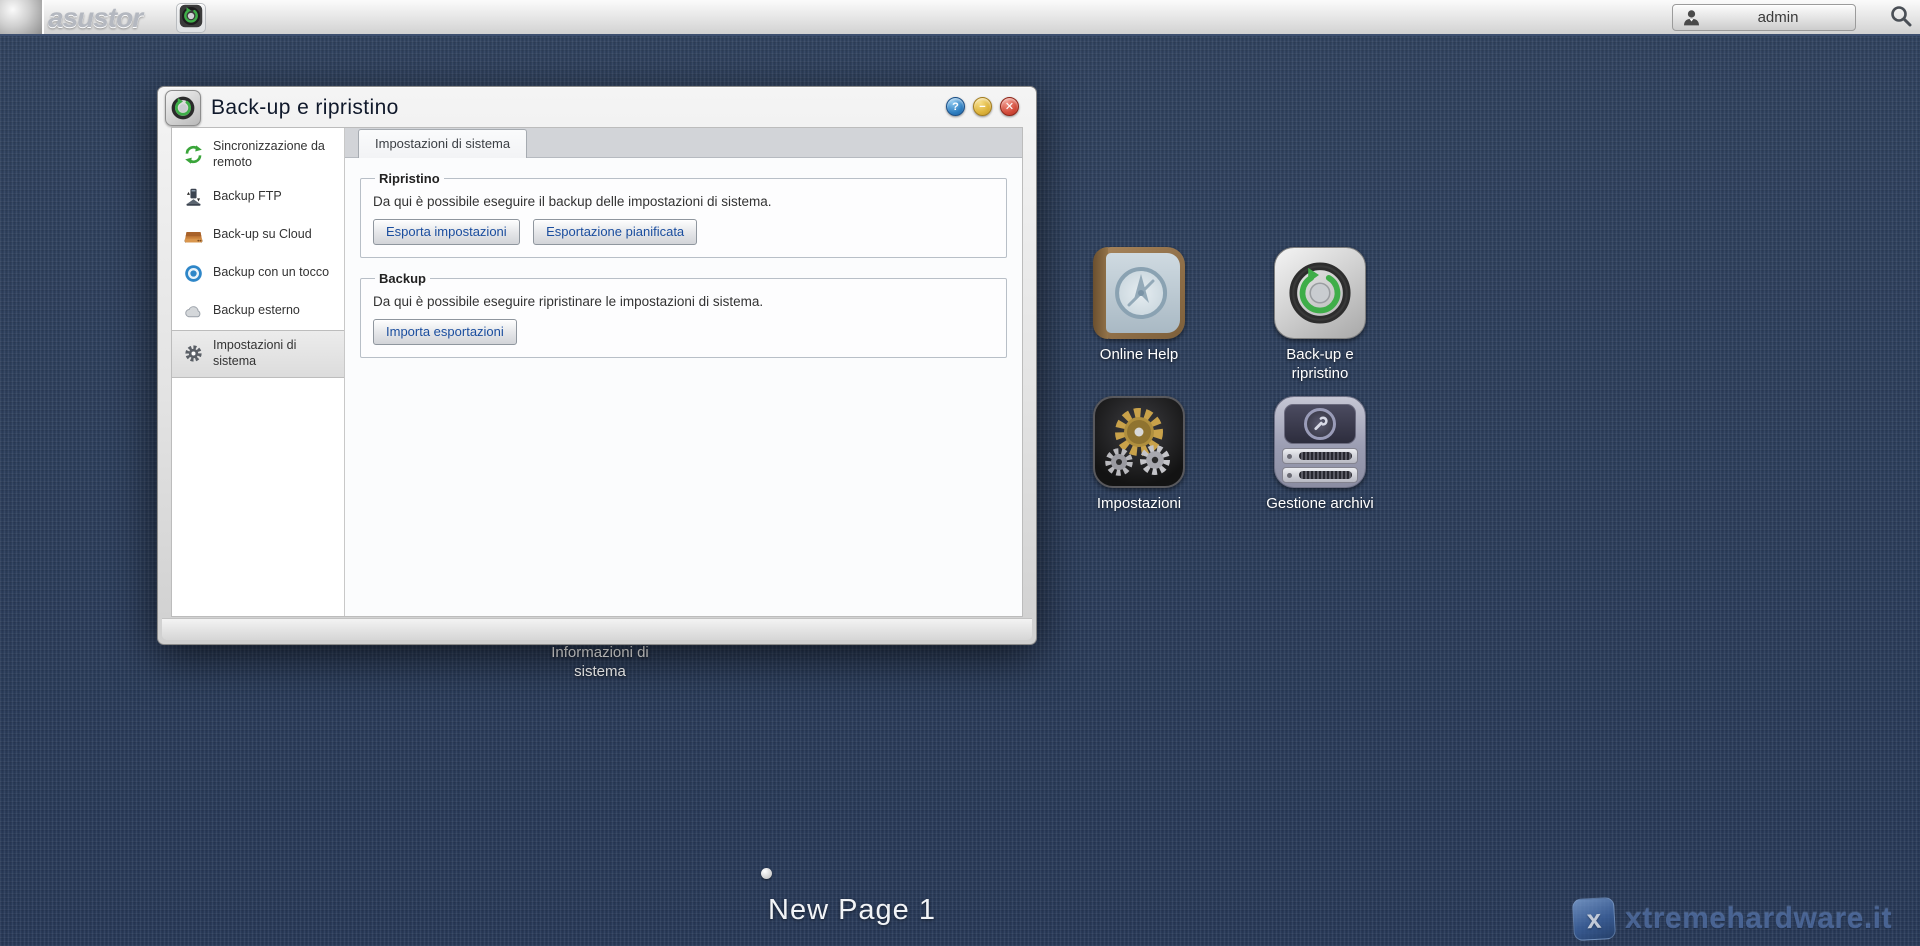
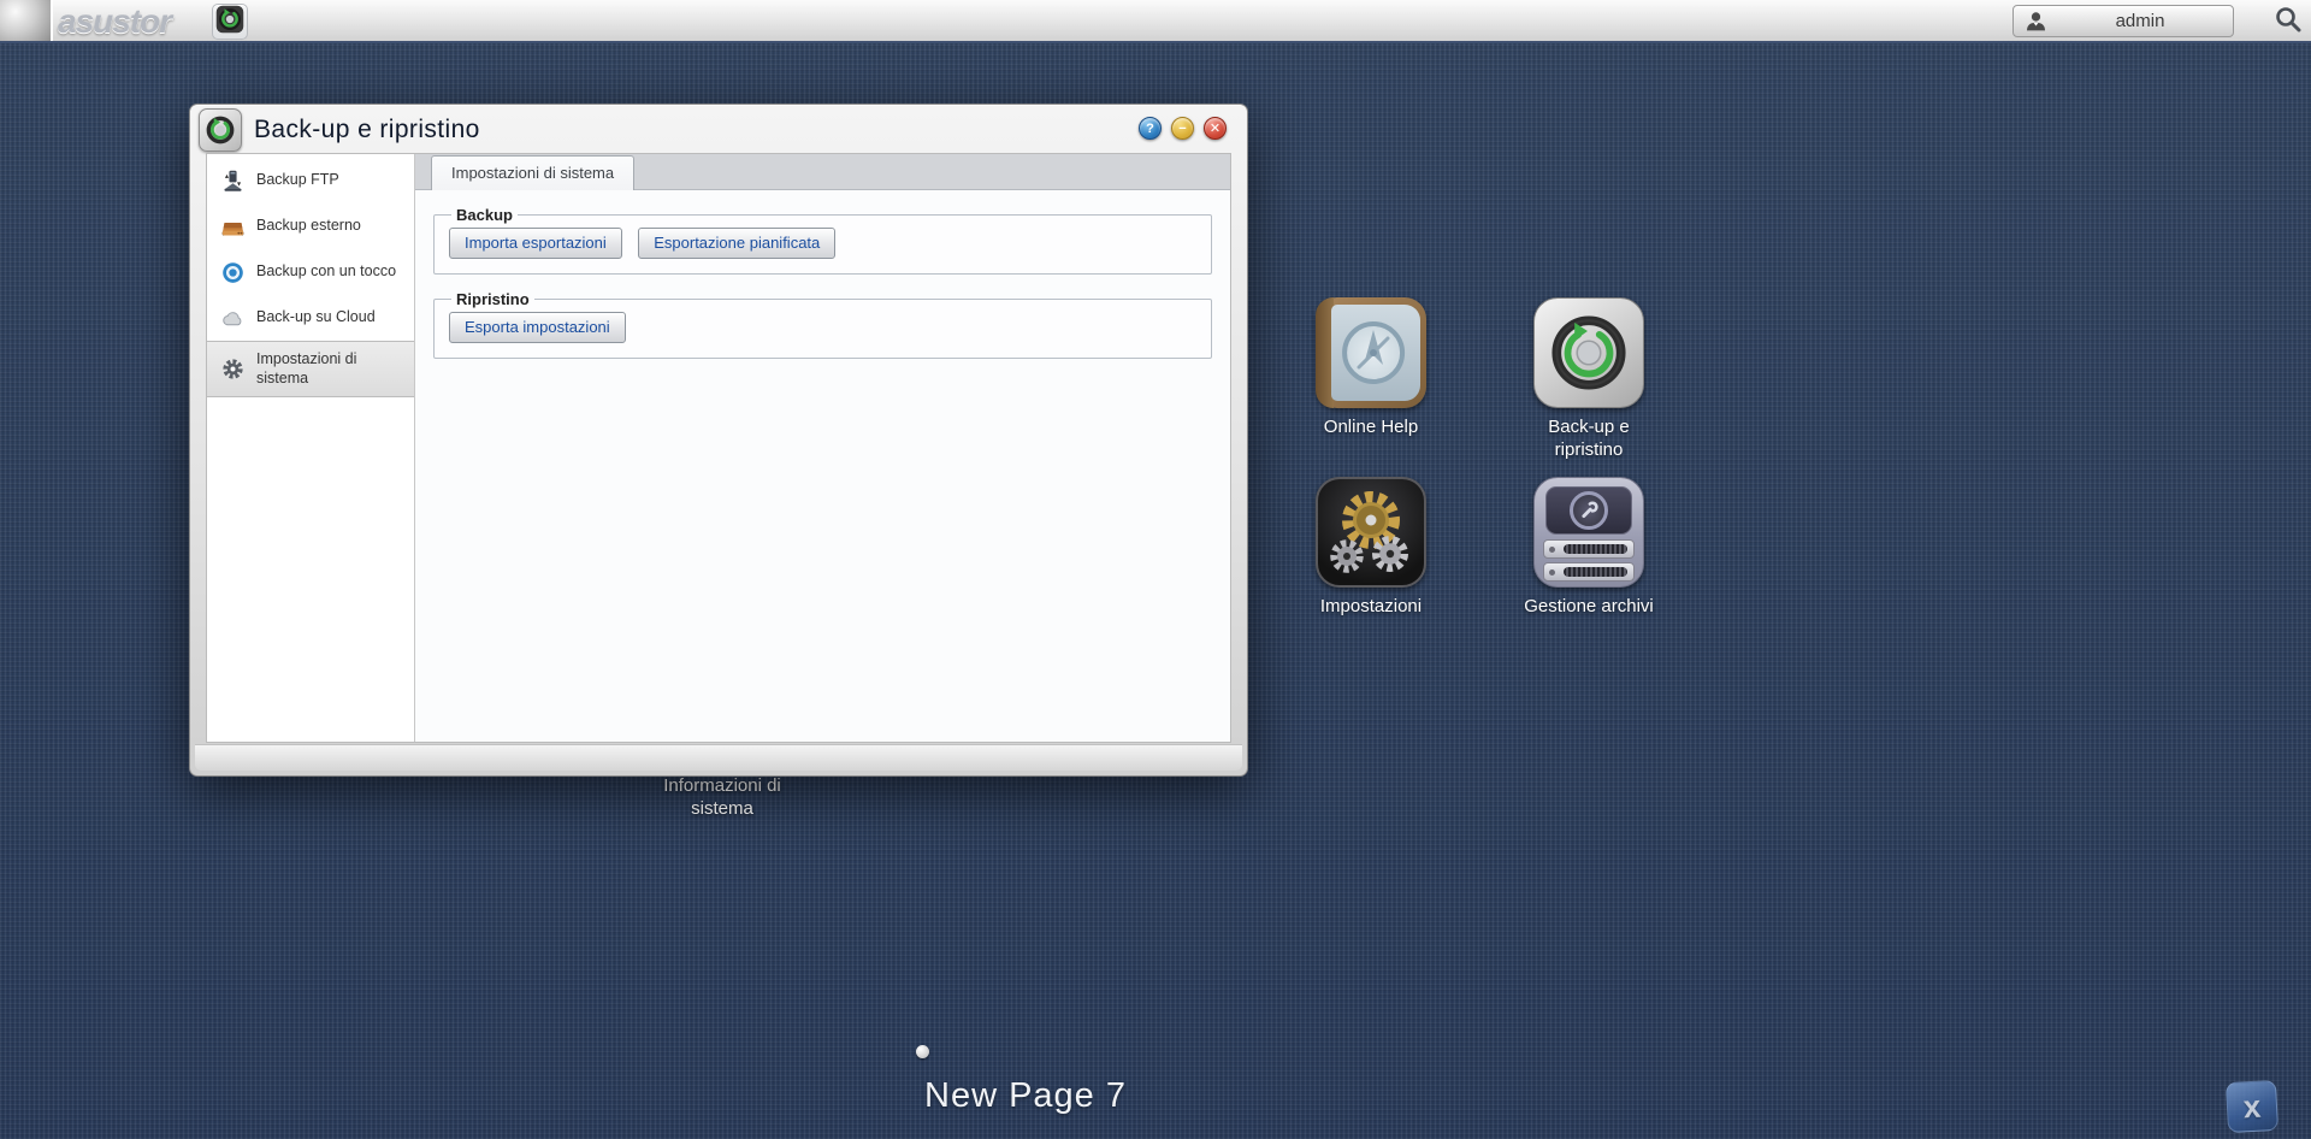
  asustor
  admin
  Back-up e ripristino
  ?
  −
  ✕
- Sincronizzazione da remoto
  Backup FTP
- Back-up su Cloud
+ Backup esterno
  Backup con un tocco
- Backup esterno
+ Back-up su Cloud
  Impostazioni di sistema
  Impostazioni di sistema
- Ripristino
+ Backup
- Da qui è possibile eseguire il backup delle impostazioni di sistema.
- Esporta impostazioni Esportazione pianificata
+ Importa esportazioni Esportazione pianificata
- Backup
+ Ripristino
- Da qui è possibile eseguire ripristinare le impostazioni di sistema.
- Importa esportazioni
+ Esporta impostazioni
  Online Help
  Back-up e ripristino
  Impostazioni
  Gestione archivi
  Informazioni di sistema
- New Page 1
+ New Page 7
- xtremehardware.it
